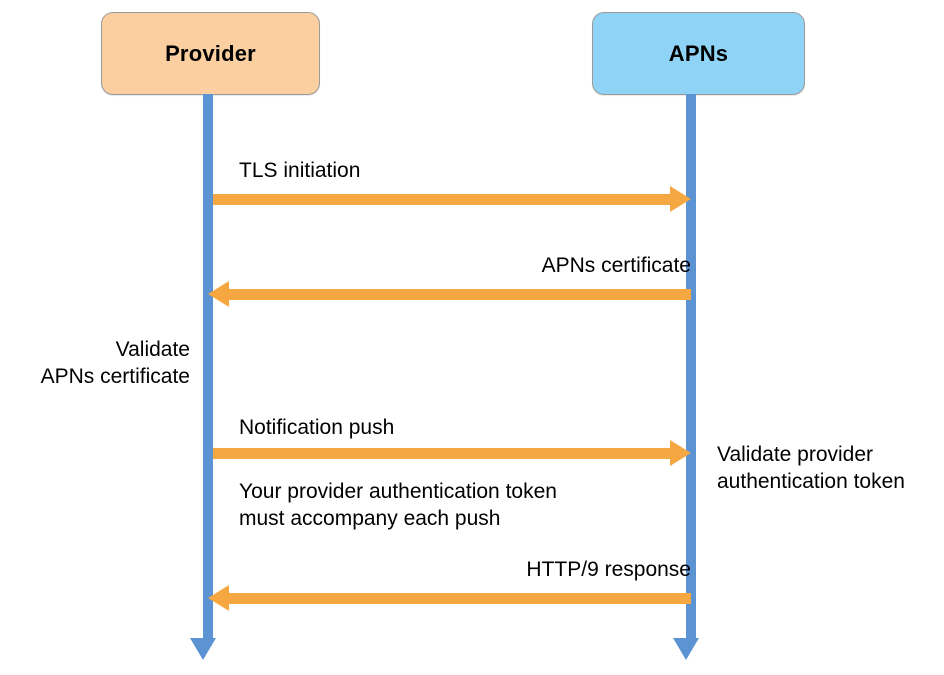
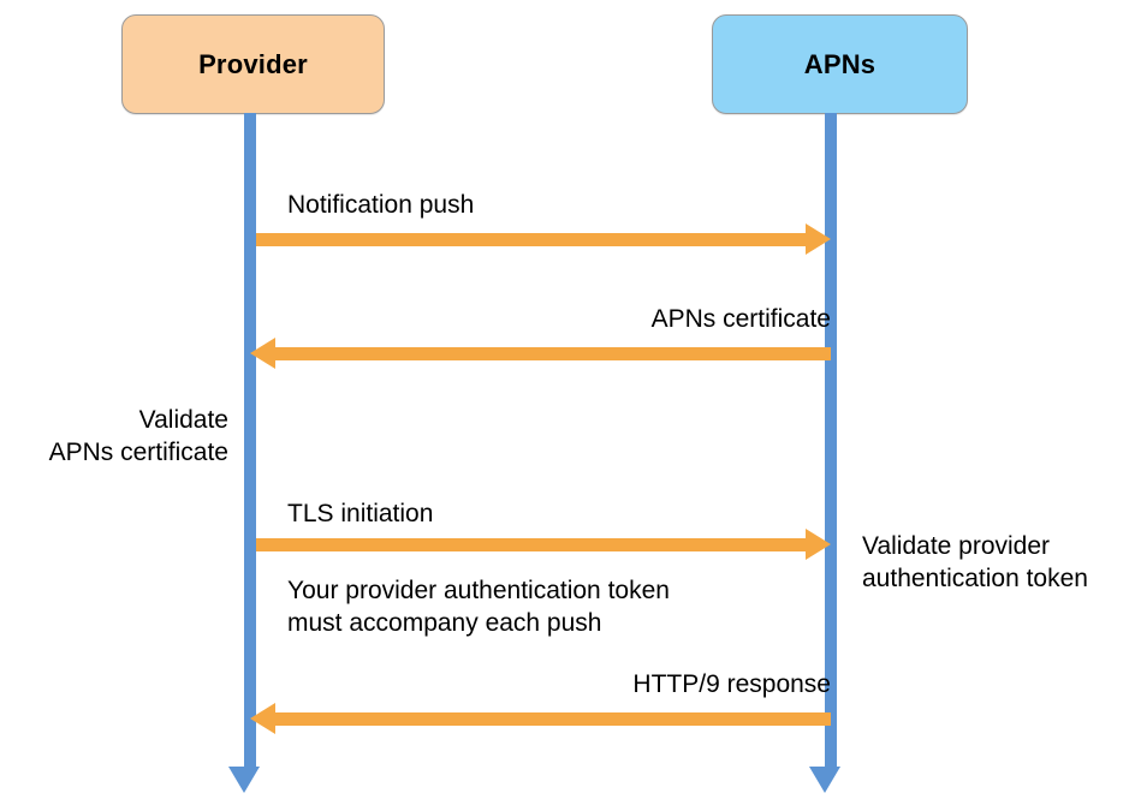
  Provider
  APNs
- TLS initiation
+ Notification push
  APNs certificate
  Validate
  APNs certificate
- Notification push
+ TLS initiation
  Your provider authentication token
  must accompany each push
  Validate provider
  authentication token
  HTTP/9 response
